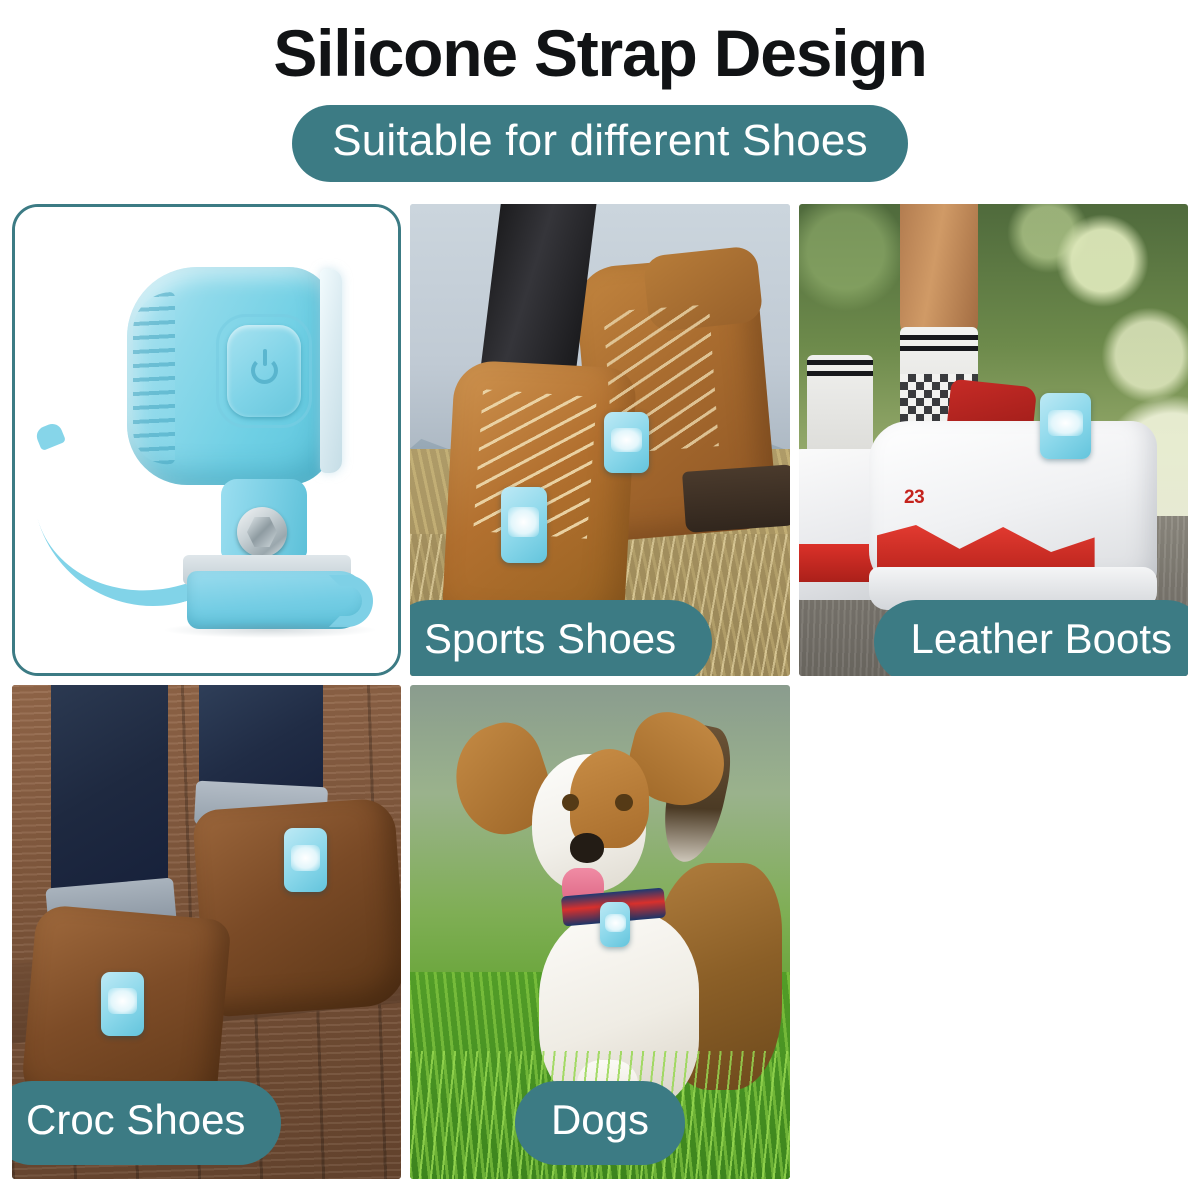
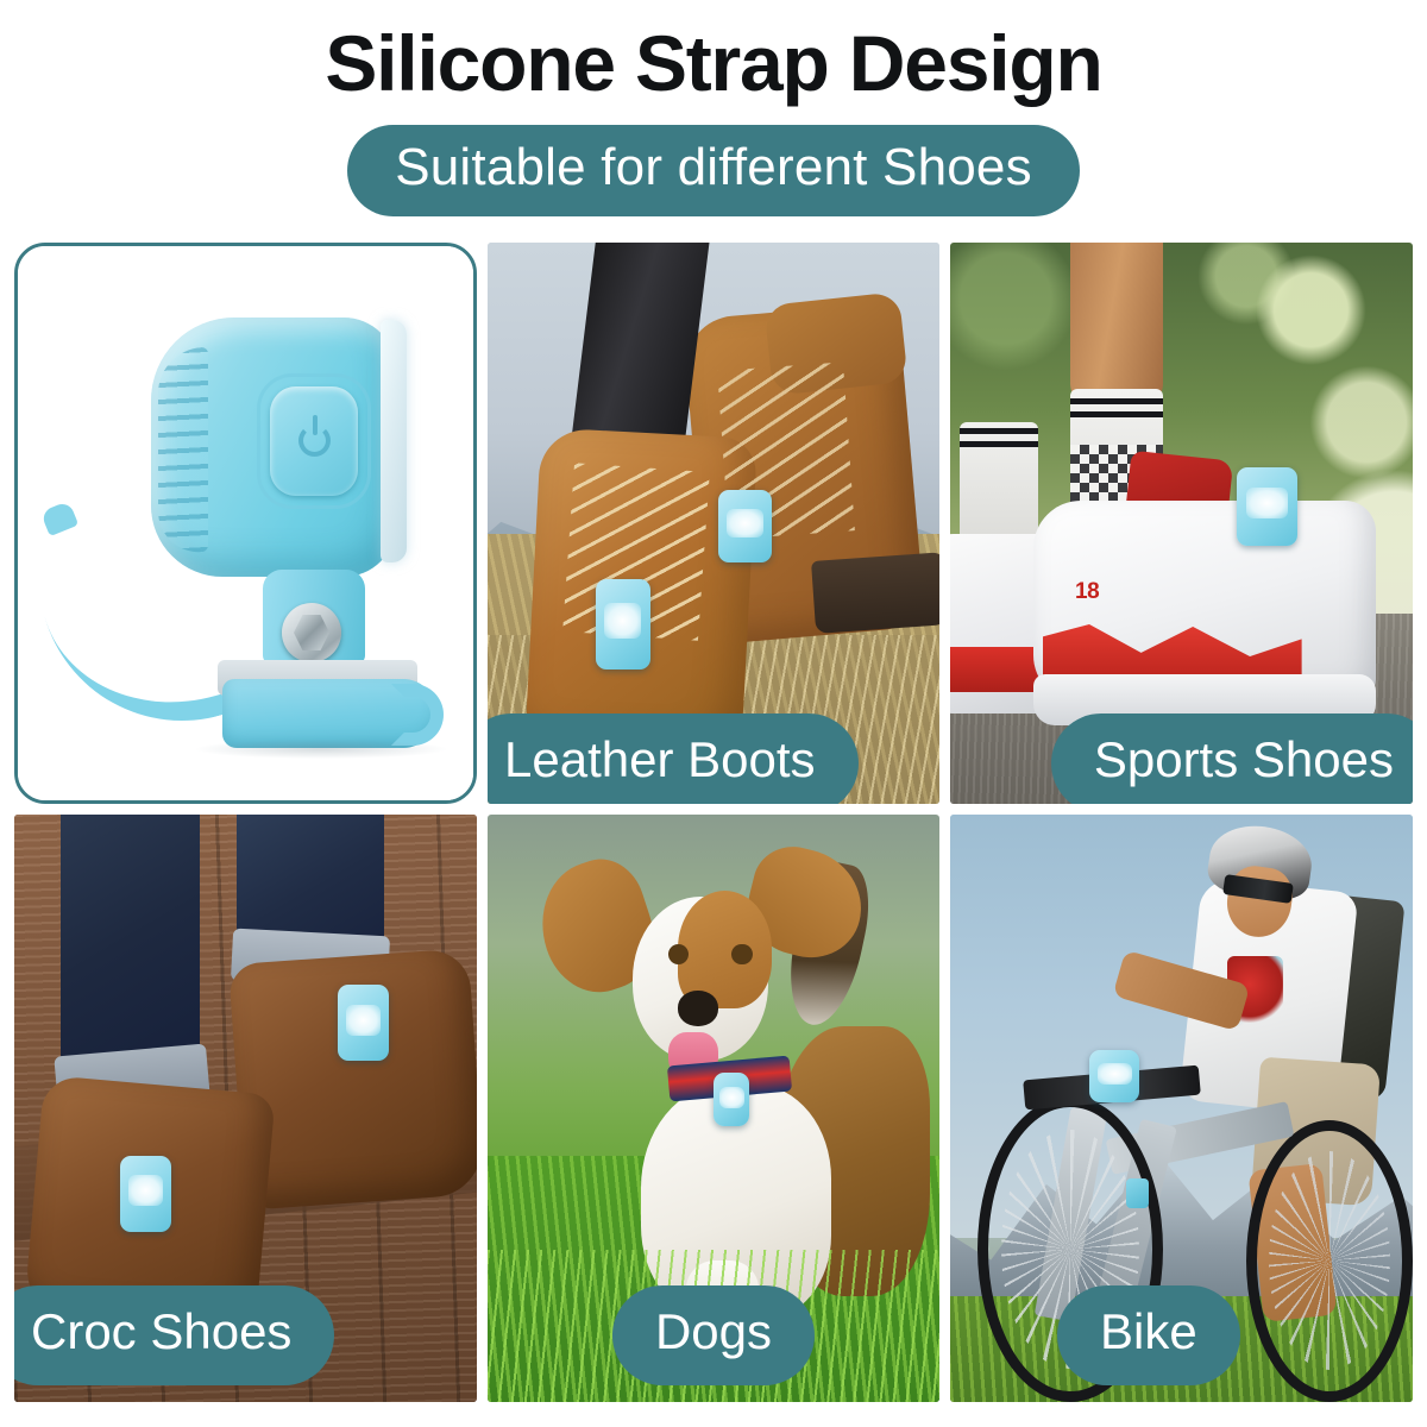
  Silicone Strap Design
  Suitable for different Shoes
- Sports Shoes
+ Leather Boots
- 23
+ 18
- Leather Boots
+ Sports Shoes
  Croc Shoes
  Dogs
+ Bike
